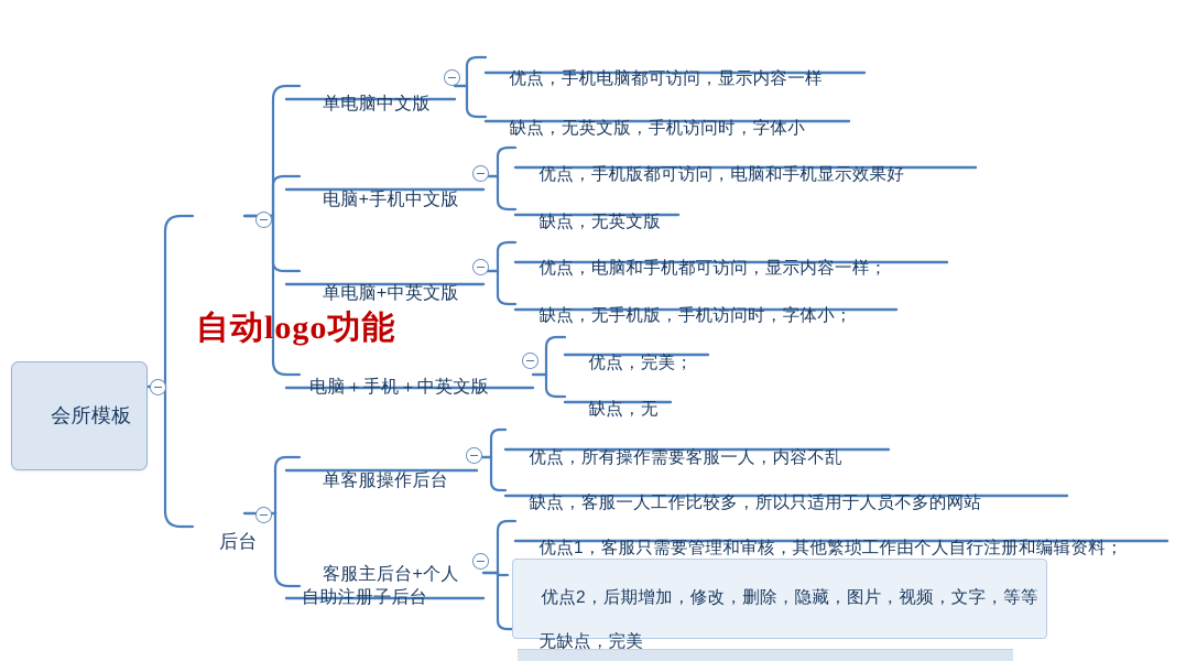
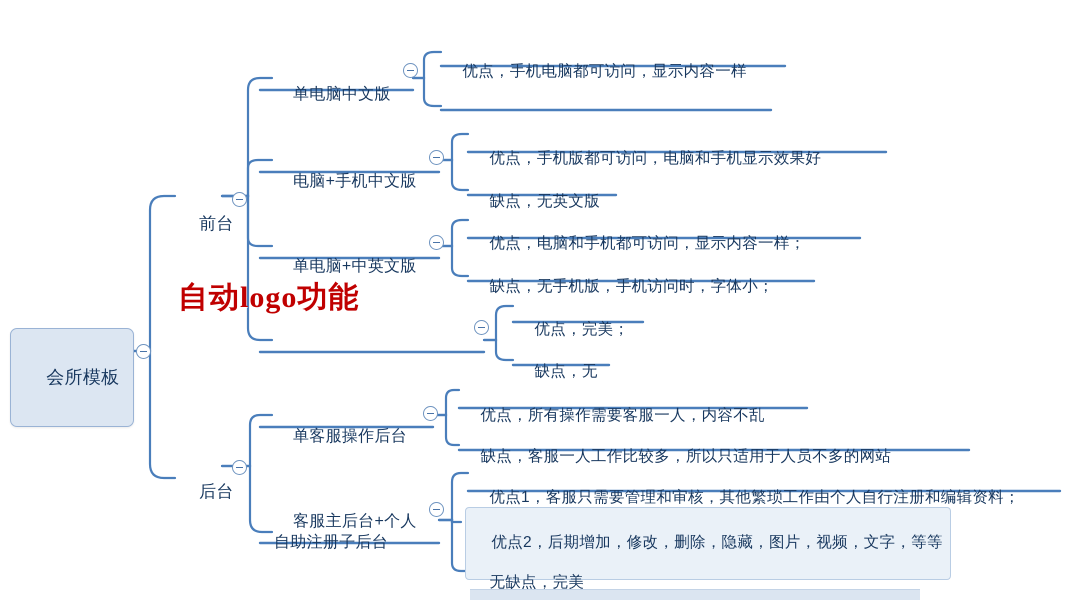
  会所模板
+ 前台
  后台
  单电脑中文版
  优点，手机电脑都可访问，显示内容一样
- 缺点，无英文版，手机访问时，字体小
  电脑+手机中文版
  优点，手机版都可访问，电脑和手机显示效果好
  缺点，无英文版
  单电脑+中英文版
  优点，电脑和手机都可访问，显示内容一样；
  缺点，无手机版，手机访问时，字体小；
- 电脑＋手机＋中英文版
  优点，完美；
  缺点，无
  单客服操作后台
  优点，所有操作需要客服一人，内容不乱
  缺点，客服一人工作比较多，所以只适用于人员不多的网站
  客服主后台+个人
  自助注册子后台
  优点1，客服只需要管理和审核，其他繁琐工作由个人自行注册和编辑资料；
  优点2，后期增加，修改，删除，隐藏，图片，视频，文字，等等
  无缺点，完美
  自动logo功能
